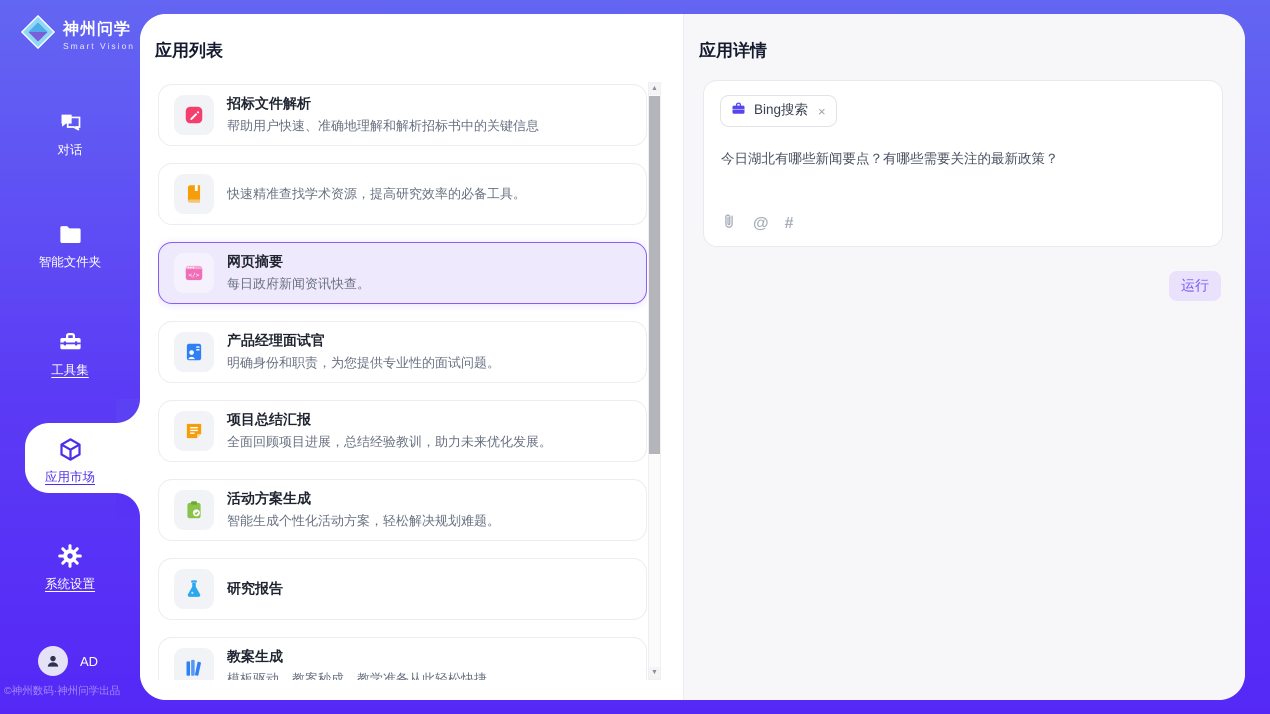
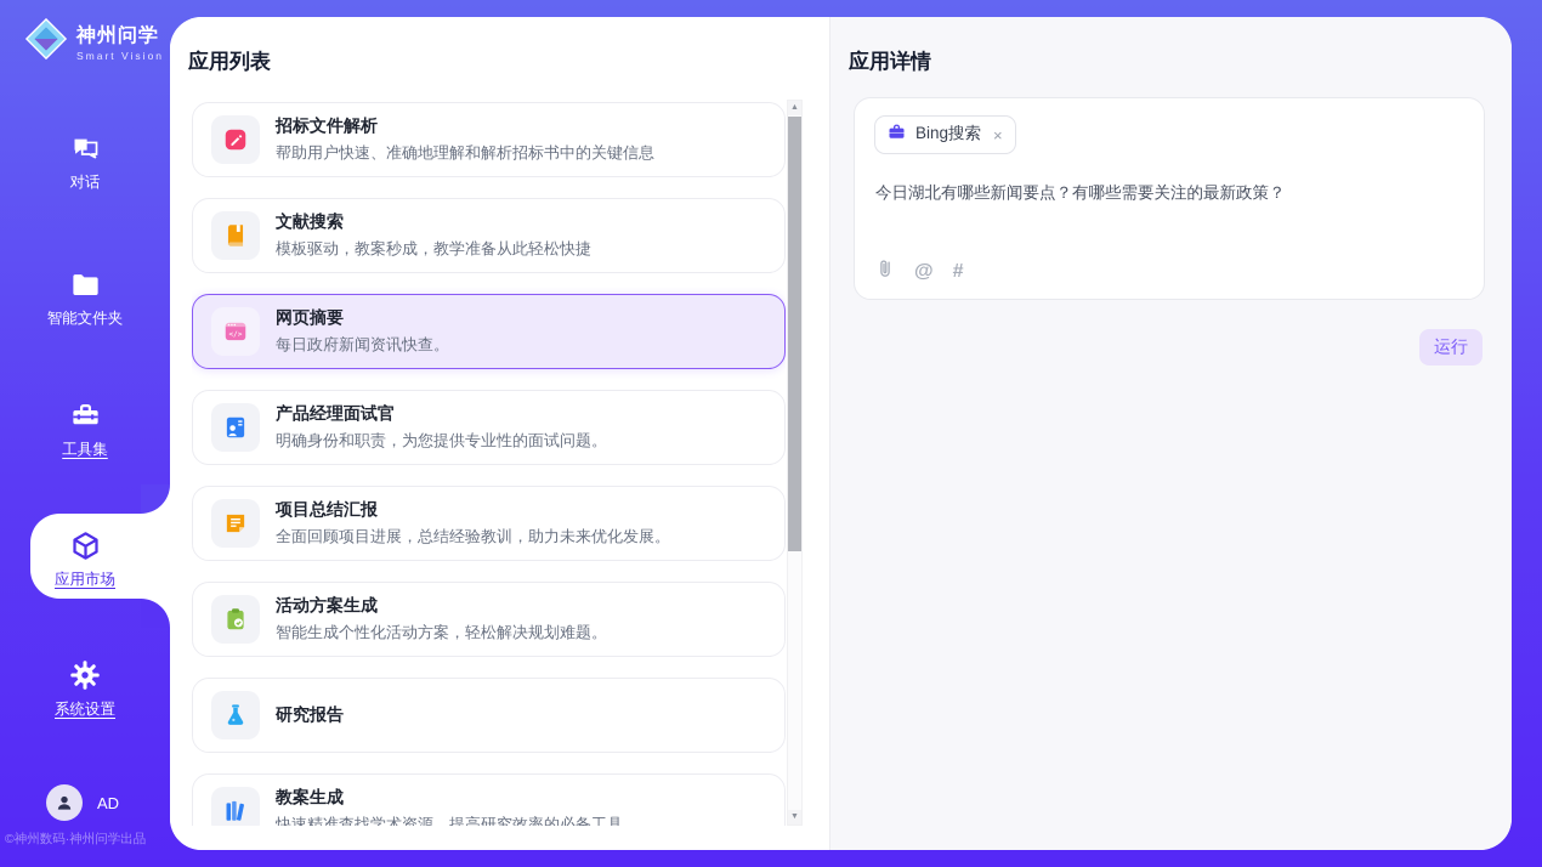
  神州问学
  Smart Vision
  对话
  智能文件夹
  工具集
  应用市场
  系统设置
  AD
  ©神州数码·神州问学出品
  应用列表
  招标文件解析
  帮助用户快速、准确地理解和解析招标书中的关键信息
+ 文献搜索
- 快速精准查找学术资源，提高研究效率的必备工具。
+ 模板驱动，教案秒成，教学准备从此轻松快捷
  网页摘要
  每日政府新闻资讯快查。
  产品经理面试官
  明确身份和职责，为您提供专业性的面试问题。
  项目总结汇报
  全面回顾项目进展，总结经验教训，助力未来优化发展。
  活动方案生成
  智能生成个性化活动方案，轻松解决规划难题。
  研究报告
  教案生成
- 模板驱动，教案秒成，教学准备从此轻松快捷
+ 快速精准查找学术资源，提高研究效率的必备工具。
  应用详情
  Bing搜索
  ×
  今日湖北有哪些新闻要点？有哪些需要关注的最新政策？
  @
  #
  运行
